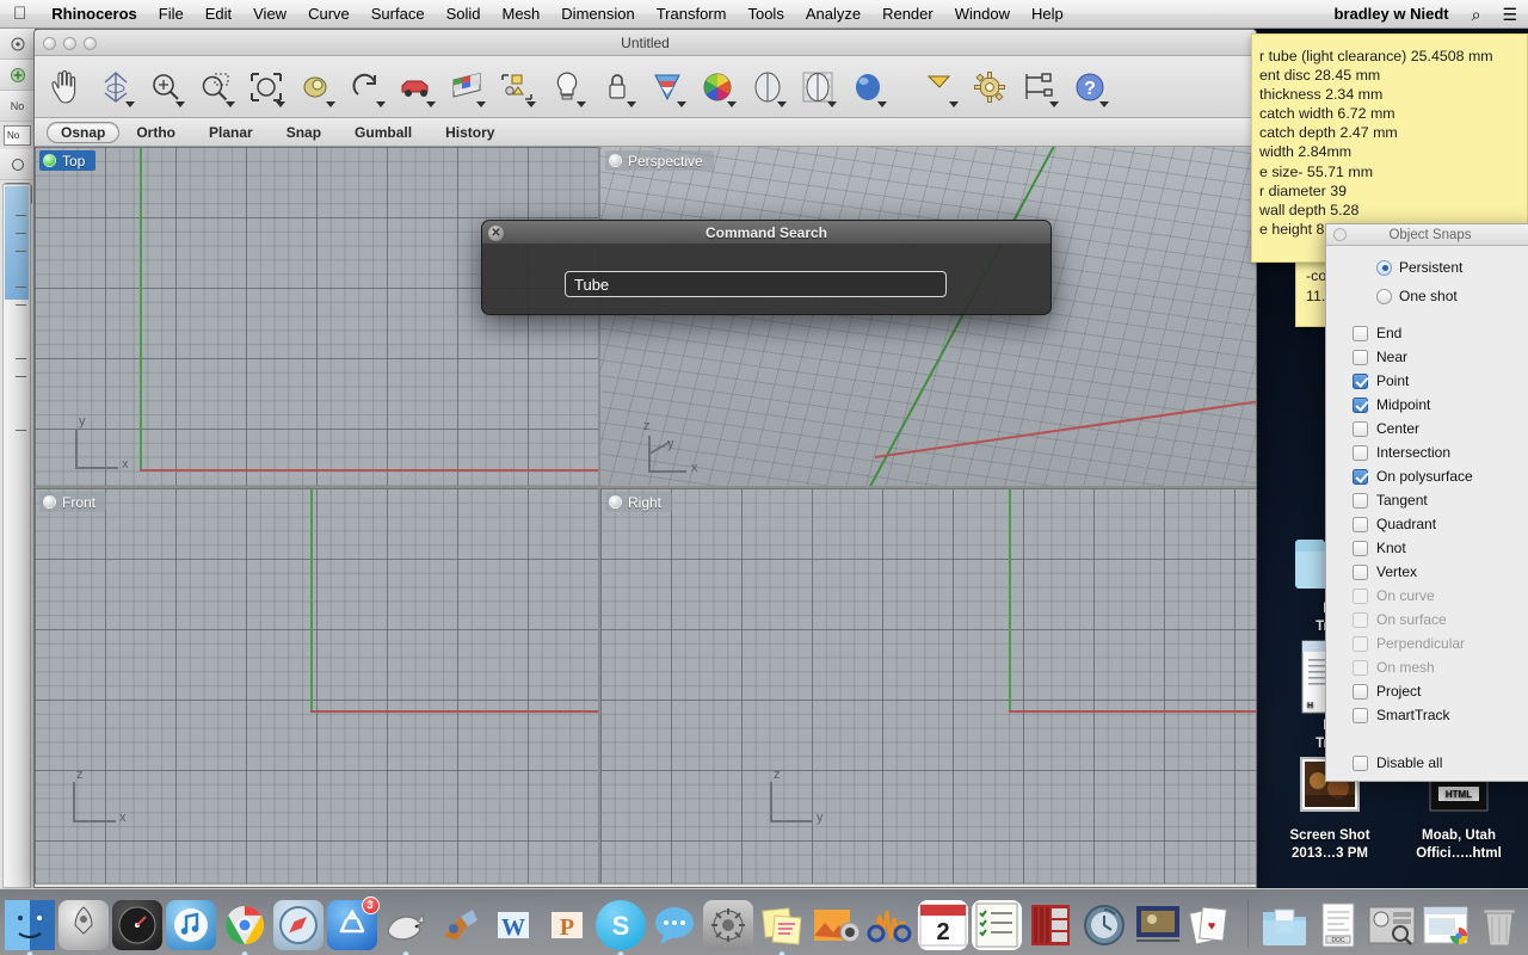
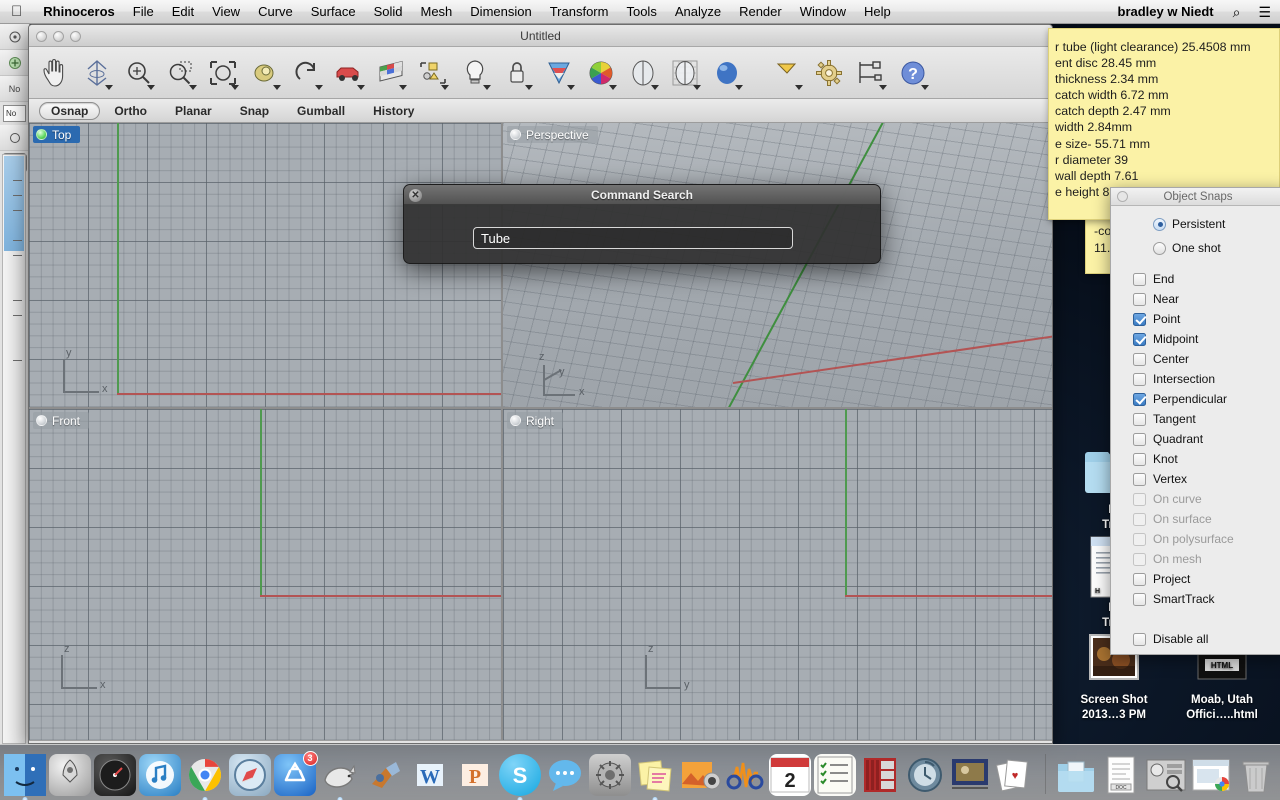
  Screen Shot
  2013…3 PM
  HTML
  Moab, Utah
  Offici…..html
  No
  No
  Untitled
  ?
  Osnap
  Ortho
  Planar
  Snap
  Gumball
  History
  y
  x
  Top
  z
  y
  x
  Perspective
  z
  x
  Front
  z
  y
  Right
  ✕
  Command Search
  Tube
  r tube (light clearance) 25.4508 mm
  ent disc 28.45 mm
  thickness 2.34 mm
  catch width 6.72 mm
  catch depth 2.47 mm
  width 2.84mm
  e size- 55.71 mm
  r diameter 39
- wall depth 5.28
+ wall depth 7.61
  e height 8
  -co
  11.
  Object Snaps
  Persistent
  One shot
  End
  Near
  Point
  Midpoint
  Center
  Intersection
- On polysurface
+ Perpendicular
  Tangent
  Quadrant
  Knot
  Vertex
  On curve
  On surface
- Perpendicular
+ On polysurface
  On mesh
  Project
  SmartTrack
  Disable all
  
  Rhinoceros
  File
  Edit
  View
  Curve
  Surface
  Solid
  Mesh
  Dimension
  Transform
  Tools
  Analyze
  Render
  Window
  Help
  bradley w Niedt
  ⌕
  ☰
  3
  W
  P
  S
  2
  ♥
